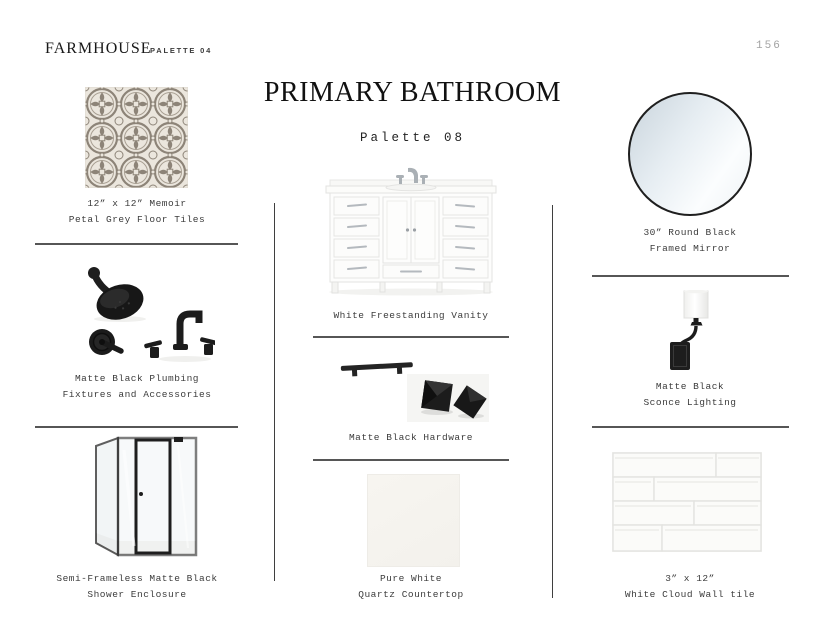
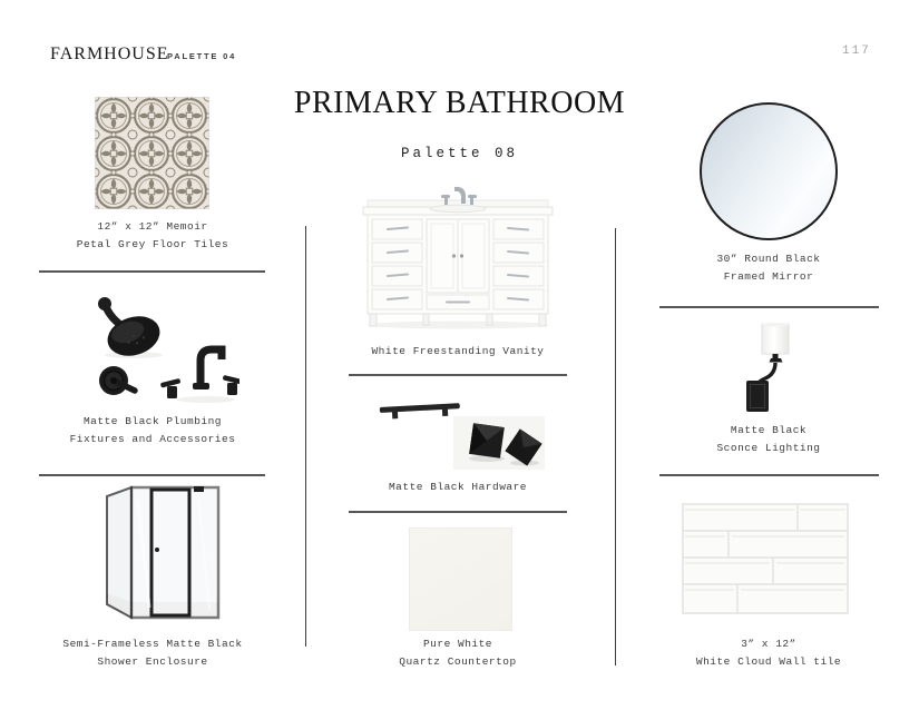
  FARMHOUSE
  PALETTE 04
- 156
+ 117
  PRIMARY BATHROOM
  Palette 08
  12” x 12” Memoir
  Petal Grey Floor Tiles
  Matte Black Plumbing
  Fixtures and Accessories
  Semi-Frameless Matte Black
  Shower Enclosure
  White Freestanding Vanity
  Matte Black Hardware
  Pure White
  Quartz Countertop
  30” Round Black
  Framed Mirror
  Matte Black
  Sconce Lighting
  3” x 12”
  White Cloud Wall tile
